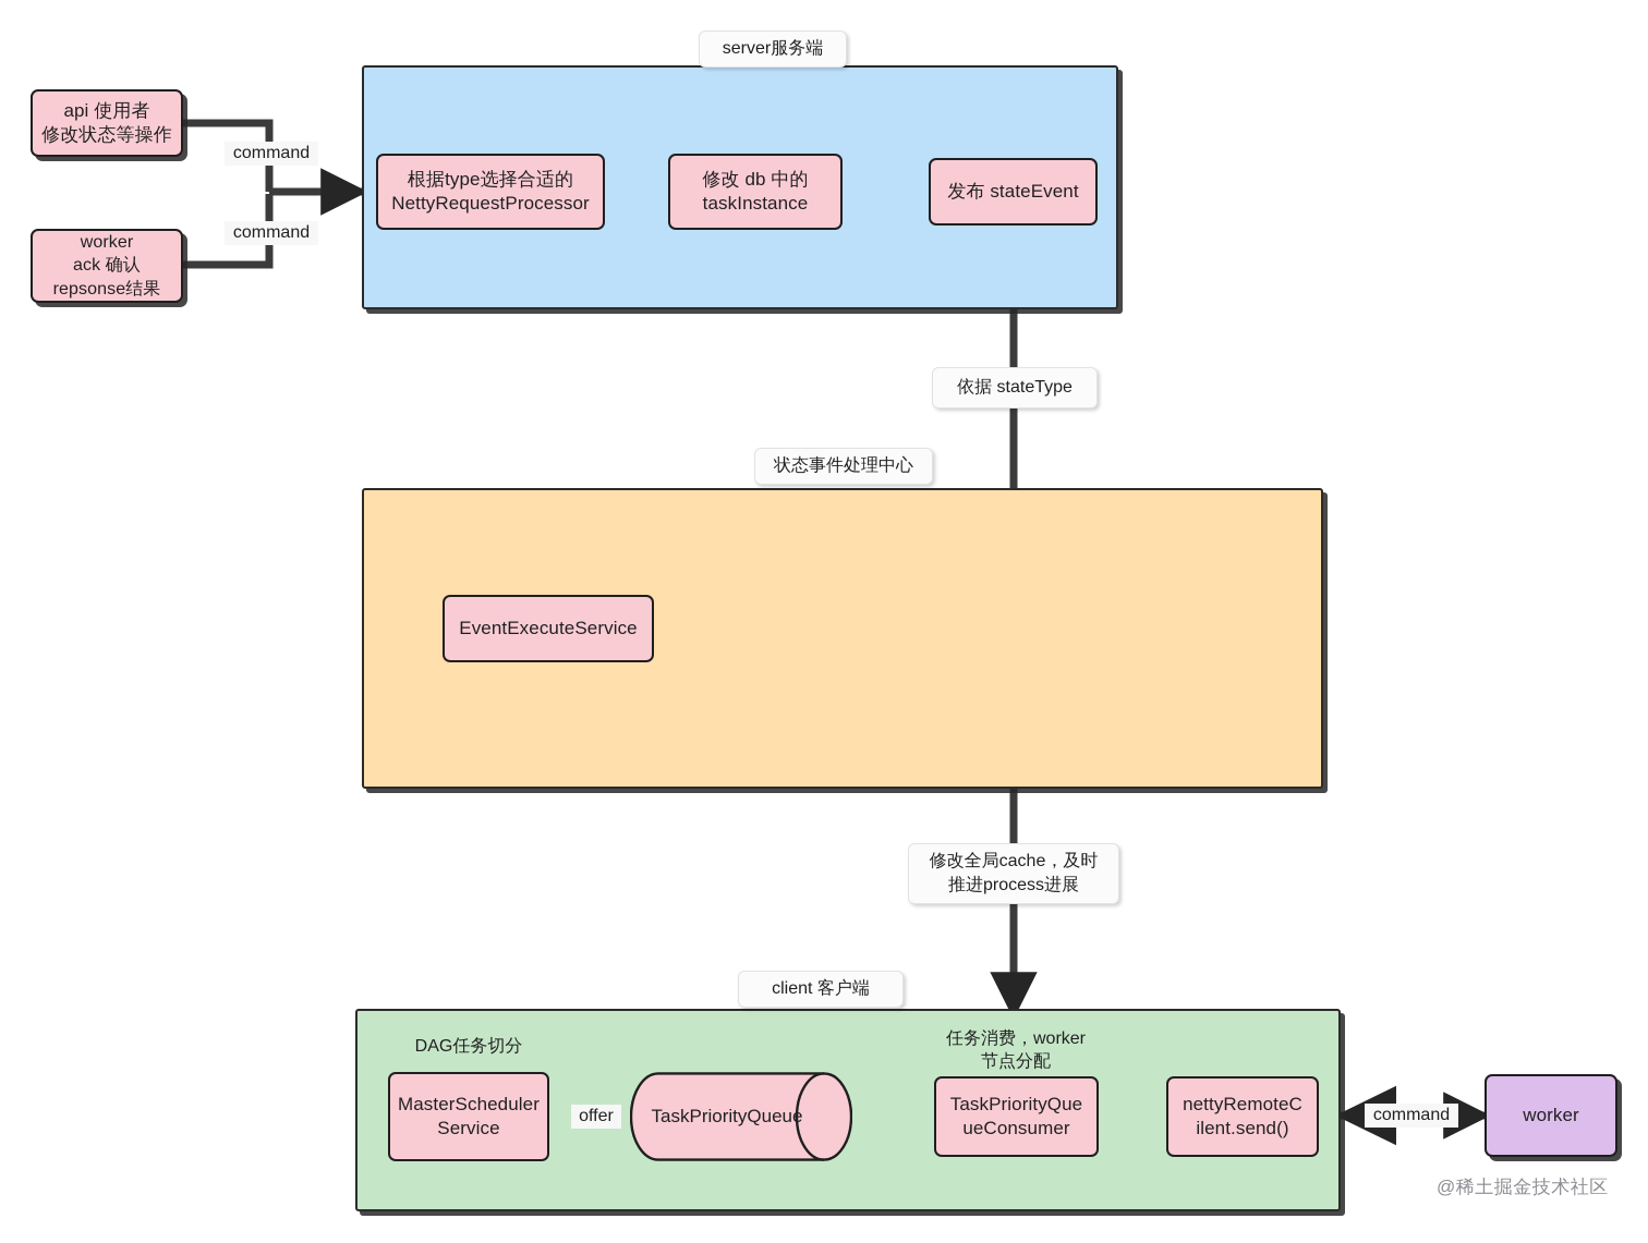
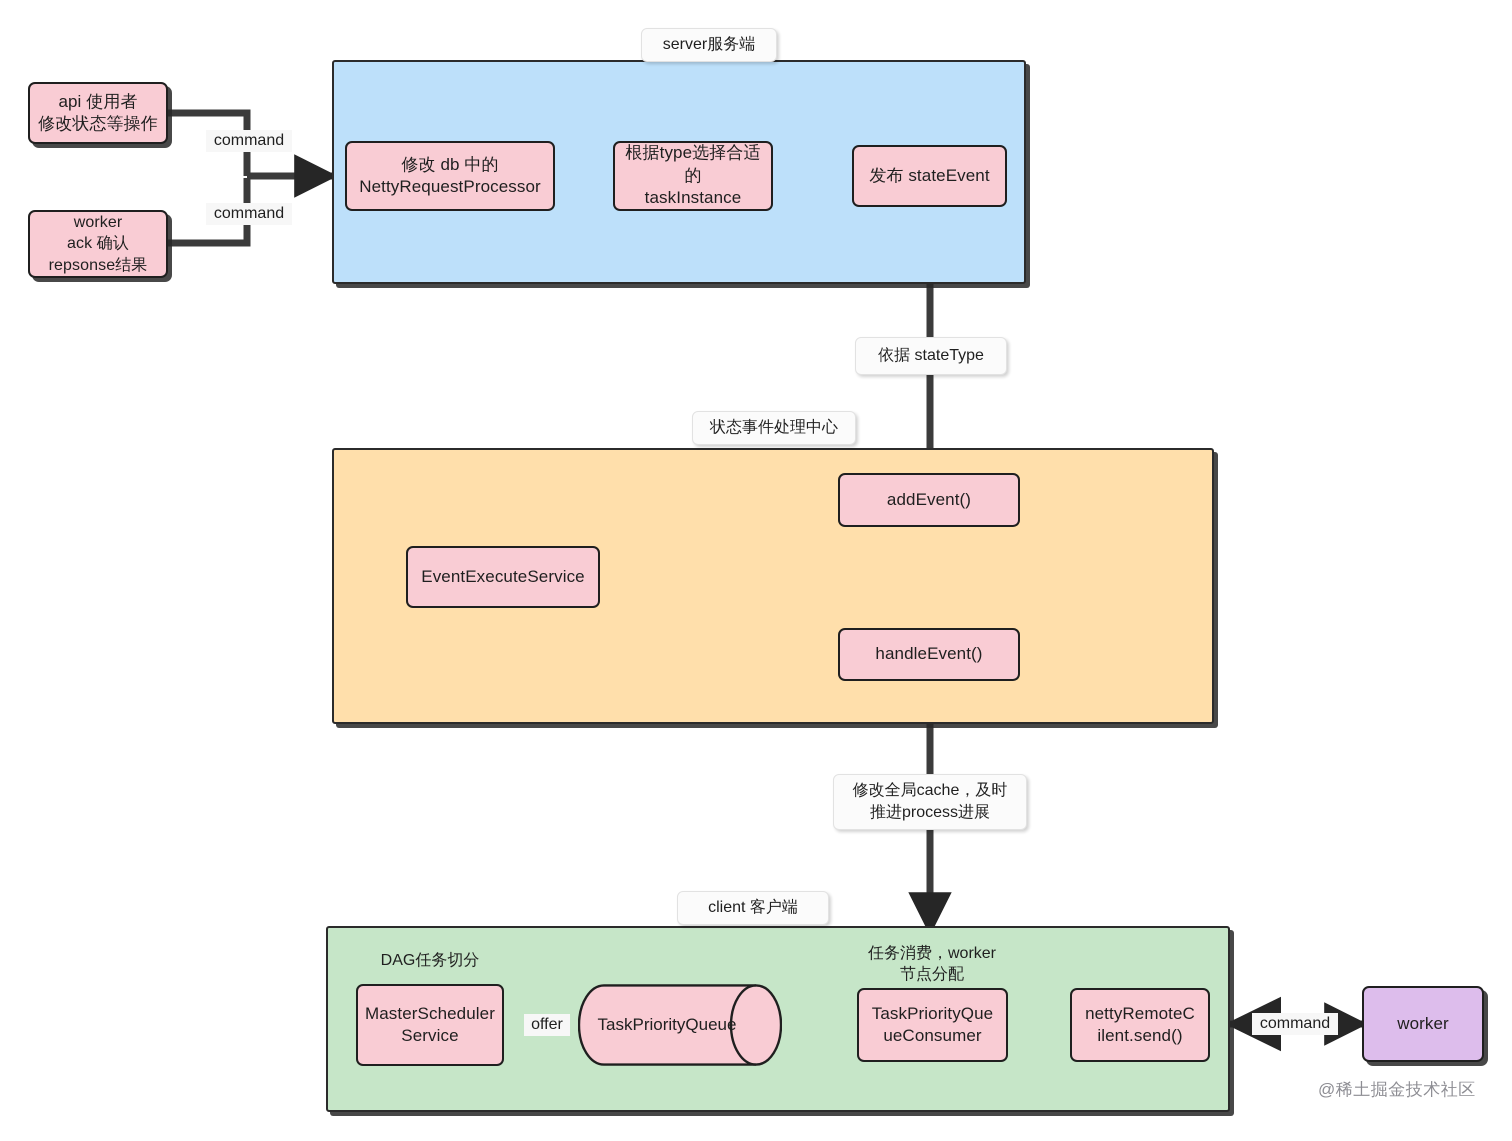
  api 使用者
  修改状态等操作
  worker
  ack 确认
  repsonse结果
  command
  command
  server服务端
- 根据type选择合适的
+ 修改 db 中的
  NettyRequestProcessor
- 修改 db 中的
+ 根据type选择合适的
  taskInstance
  发布 stateEvent
  依据 stateType
  状态事件处理中心
  EventExecuteService
+ addEvent()
+ handleEvent()
  修改全局cache，及时
  推进process进展
  client 客户端
  DAG任务切分
  MasterScheduler
  Service
  offer
  TaskPriorityQueue
  任务消费，worker
  节点分配
  TaskPriorityQue
  ueConsumer
  nettyRemoteC
  ilent.send()
  command
  worker
  @稀土掘金技术社区
